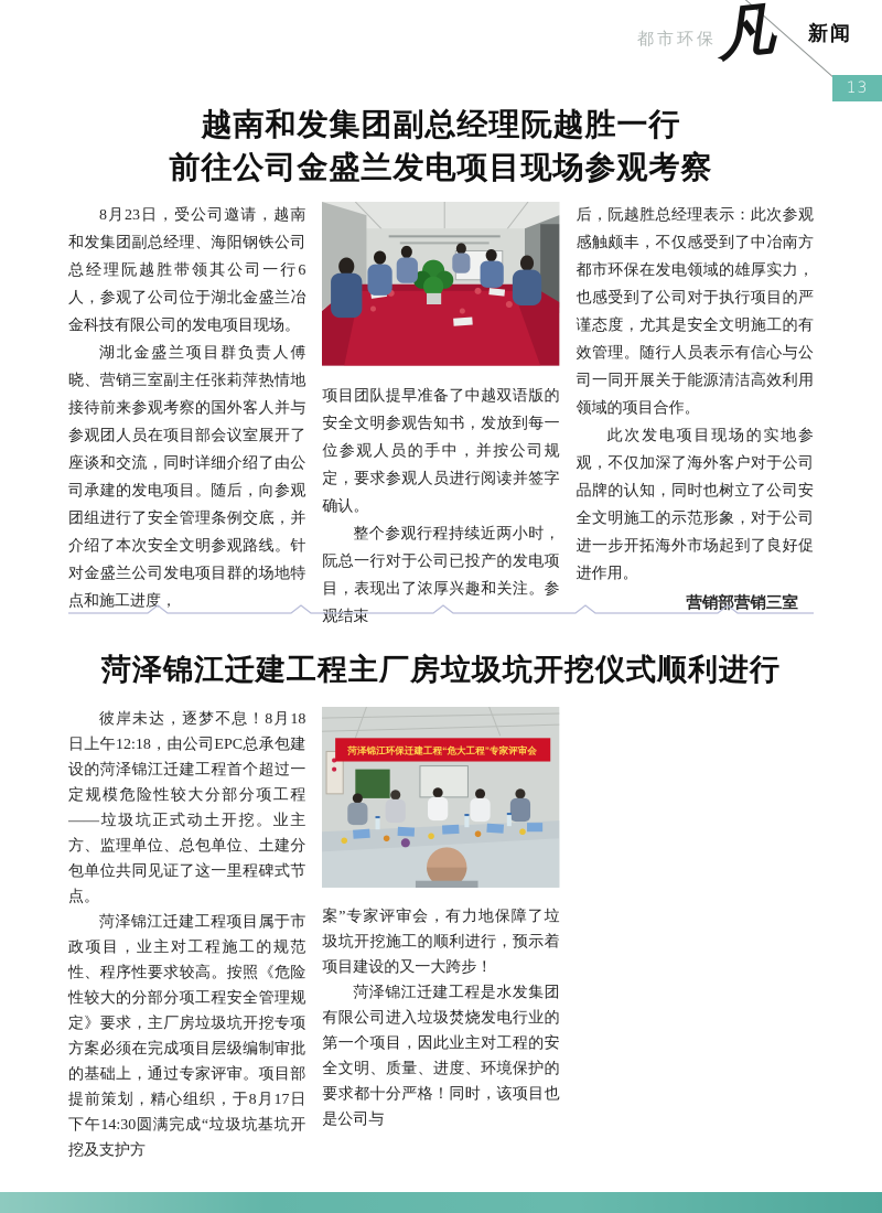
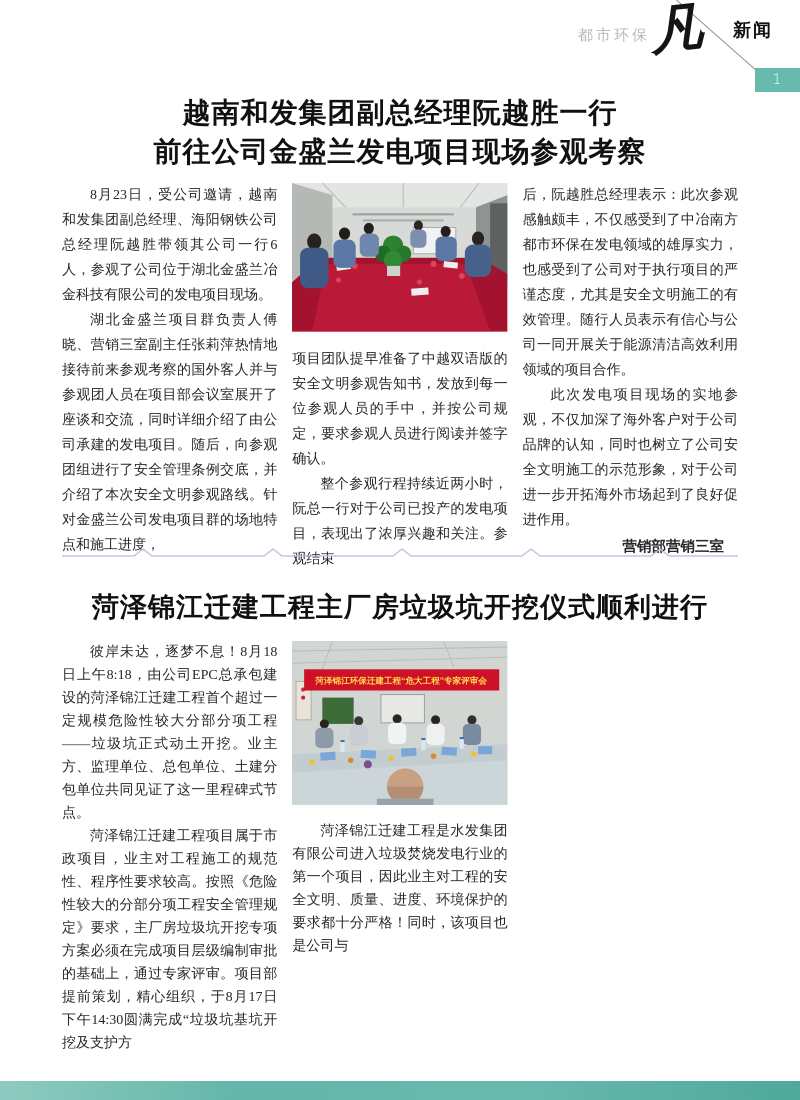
  都市环保
  新闻
- 13
+ 1
  越南和发集团副总经理阮越胜一行
  前往公司金盛兰发电项目现场参观考察
  8月23日，受公司邀请，越南和发集团副总经理、海阳钢铁公司总经理阮越胜带领其公司一行6人，参观了公司位于湖北金盛兰冶金科技有限公司的发电项目现场。
  湖北金盛兰项目群负责人傅晓、营销三室副主任张莉萍热情地接待前来参观考察的国外客人并与参观团人员在项目部会议室展开了座谈和交流，同时详细介绍了由公司承建的发电项目。随后，向参观团组进行了安全管理条例交底，并介绍了本次安全文明参观路线。针对金盛兰公司发电项目群的场地特点和施工进度，
  项目团队提早准备了中越双语版的安全文明参观告知书，发放到每一位参观人员的手中，并按公司规定，要求参观人员进行阅读并签字确认。
  整个参观行程持续近两小时，阮总一行对于公司已投产的发电项目，表现出了浓厚兴趣和关注。参观结束
  后，阮越胜总经理表示：此次参观感触颇丰，不仅感受到了中冶南方都市环保在发电领域的雄厚实力，也感受到了公司对于执行项目的严谨态度，尤其是安全文明施工的有效管理。随行人员表示有信心与公司一同开展关于能源清洁高效利用领域的项目合作。
  此次发电项目现场的实地参观，不仅加深了海外客户对于公司品牌的认知，同时也树立了公司安全文明施工的示范形象，对于公司进一步开拓海外市场起到了良好促进作用。
  营销部营销三室
  菏泽锦江迁建工程主厂房垃圾坑开挖仪式顺利进行
- 彼岸未达，逐梦不息！8月18日上午12:18，由公司EPC总承包建设的菏泽锦江迁建工程首个超过一定规模危险性较大分部分项工程——垃圾坑正式动土开挖。业主方、监理单位、总包单位、土建分包单位共同见证了这一里程碑式节点。
+ 彼岸未达，逐梦不息！8月18日上午8:18，由公司EPC总承包建设的菏泽锦江迁建工程首个超过一定规模危险性较大分部分项工程——垃圾坑正式动土开挖。业主方、监理单位、总包单位、土建分包单位共同见证了这一里程碑式节点。
  菏泽锦江迁建工程项目属于市政项目，业主对工程施工的规范性、程序性要求较高。按照《危险性较大的分部分项工程安全管理规定》要求，主厂房垃圾坑开挖专项方案必须在完成项目层级编制审批的基础上，通过专家评审。项目部提前策划，精心组织，于8月17日下午14:30圆满完成“垃圾坑基坑开挖及支护方
  菏泽锦江环保迁建工程“危大工程”专家评审会
- 案”专家评审会，有力地保障了垃圾坑开挖施工的顺利进行，预示着项目建设的又一大跨步！
  菏泽锦江迁建工程是水发集团有限公司进入垃圾焚烧发电行业的第一个项目，因此业主对工程的安全文明、质量、进度、环境保护的要求都十分严格！同时，该项目也是公司与
